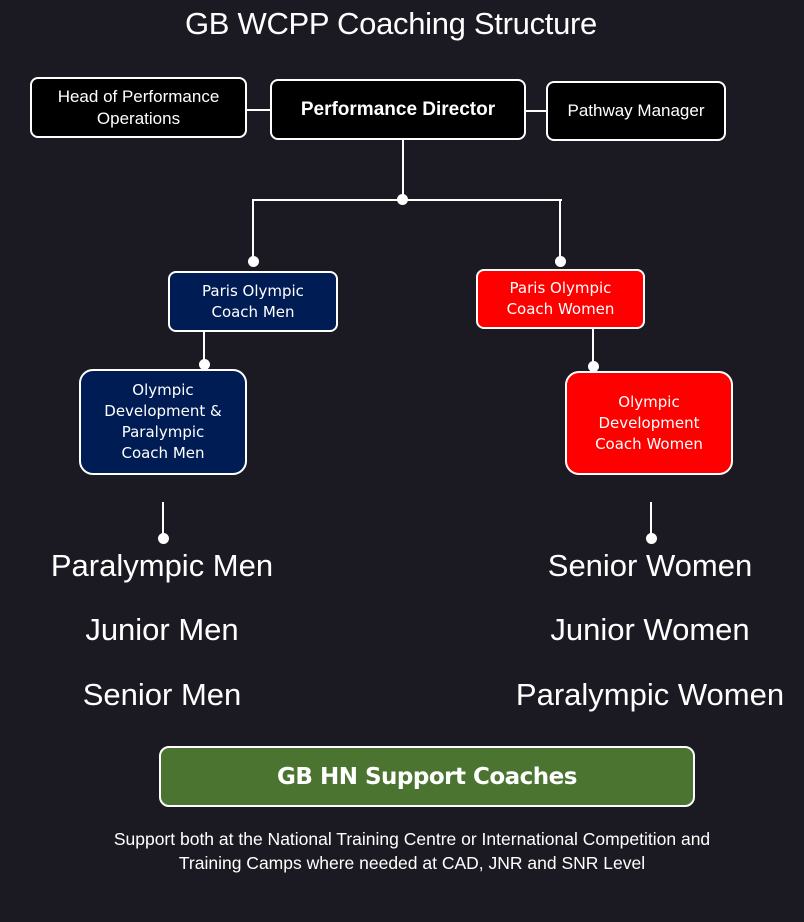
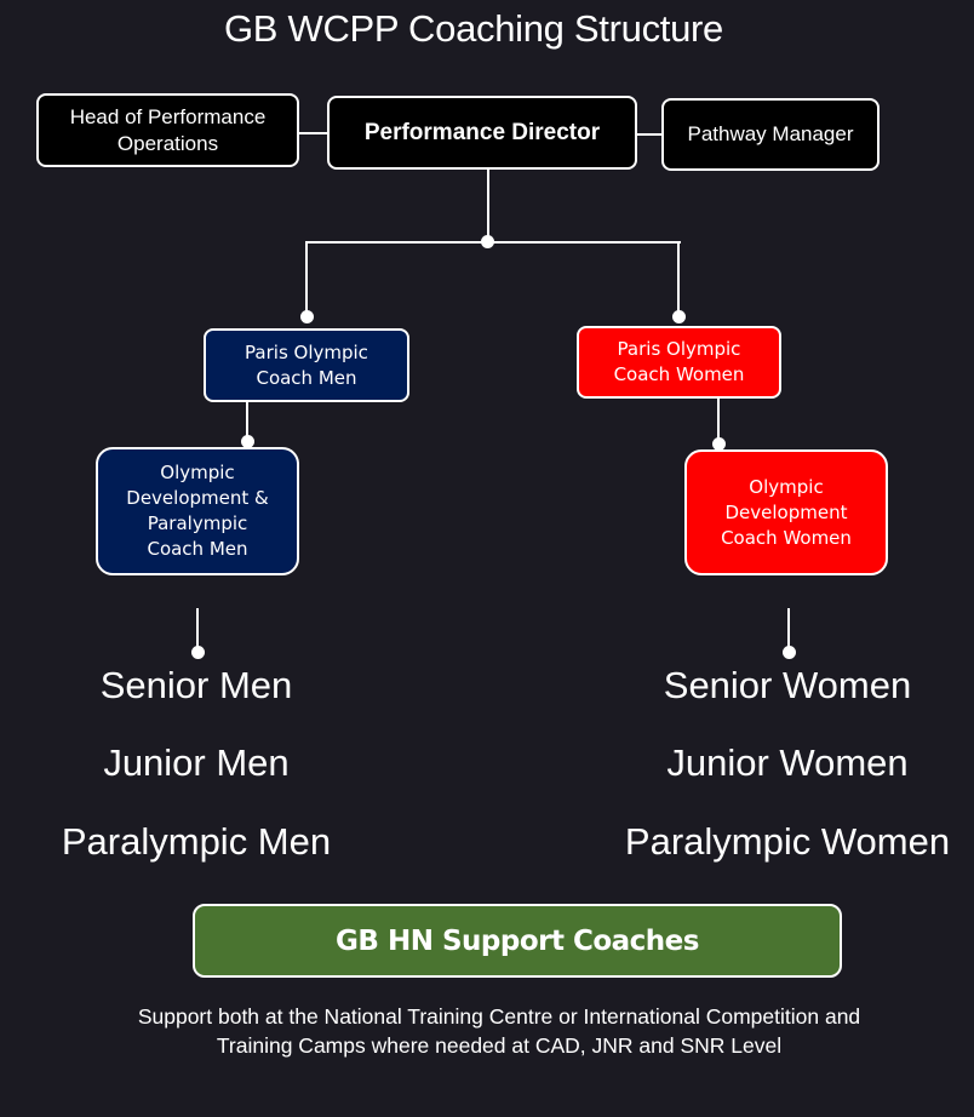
  GB WCPP Coaching Structure
  Head of Performance
  Operations
  Performance Director
  Pathway Manager
  Paris Olympic
  Coach Men
  Paris Olympic
  Coach Women
  Olympic
  Development &
  Paralympic
  Coach Men
  Olympic
  Development
  Coach Women
- Paralympic Men
+ Senior Men
  Junior Men
- Senior Men
+ Paralympic Men
  Senior Women
  Junior Women
  Paralympic Women
  GB HN Support Coaches
  Support both at the National Training Centre or International Competition and
  Training Camps where needed at CAD, JNR and SNR Level
